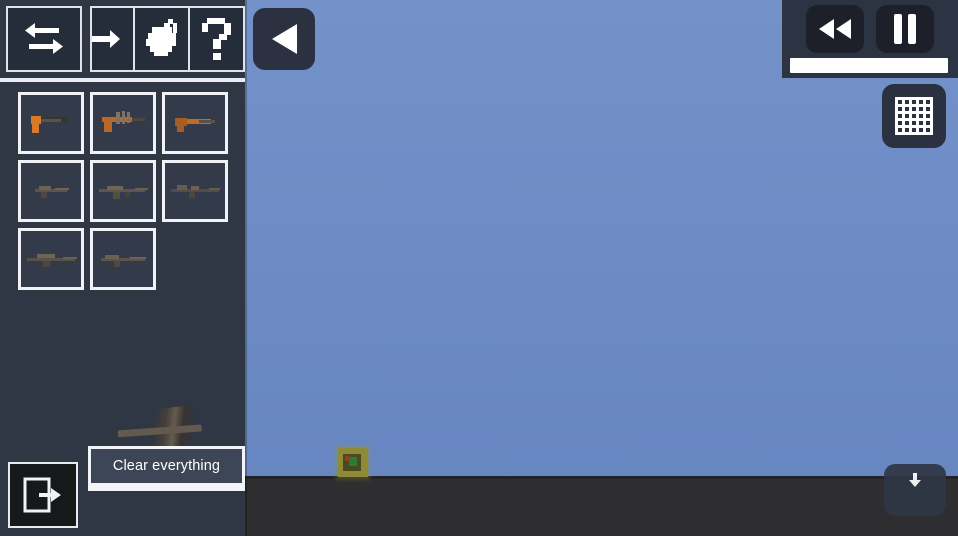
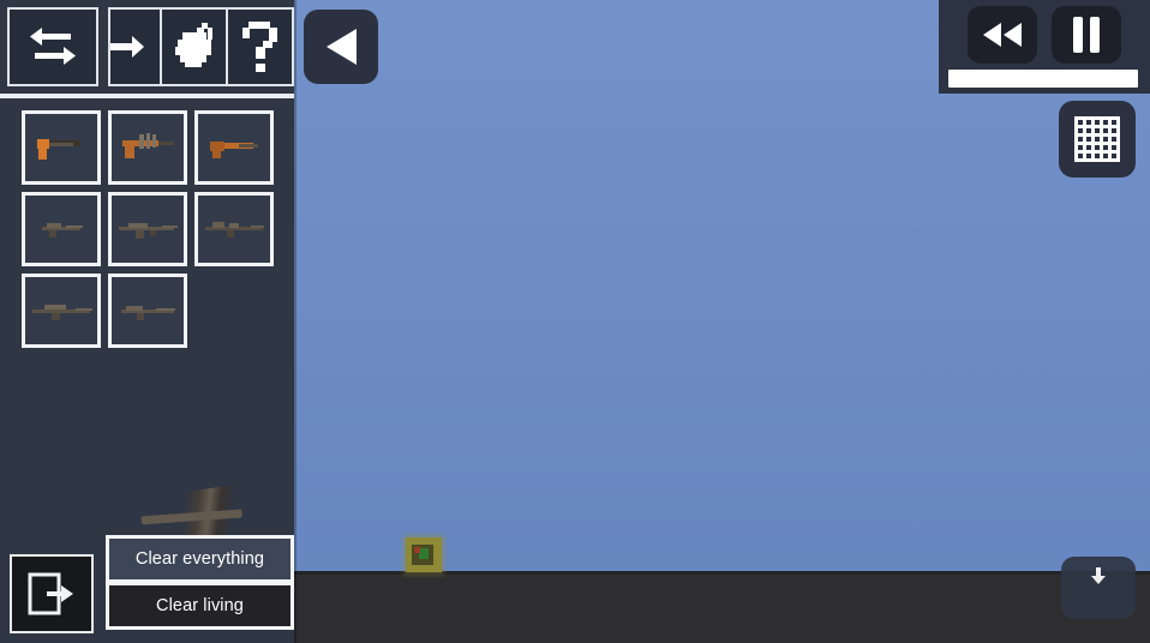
  Clear everything
+ Clear living
